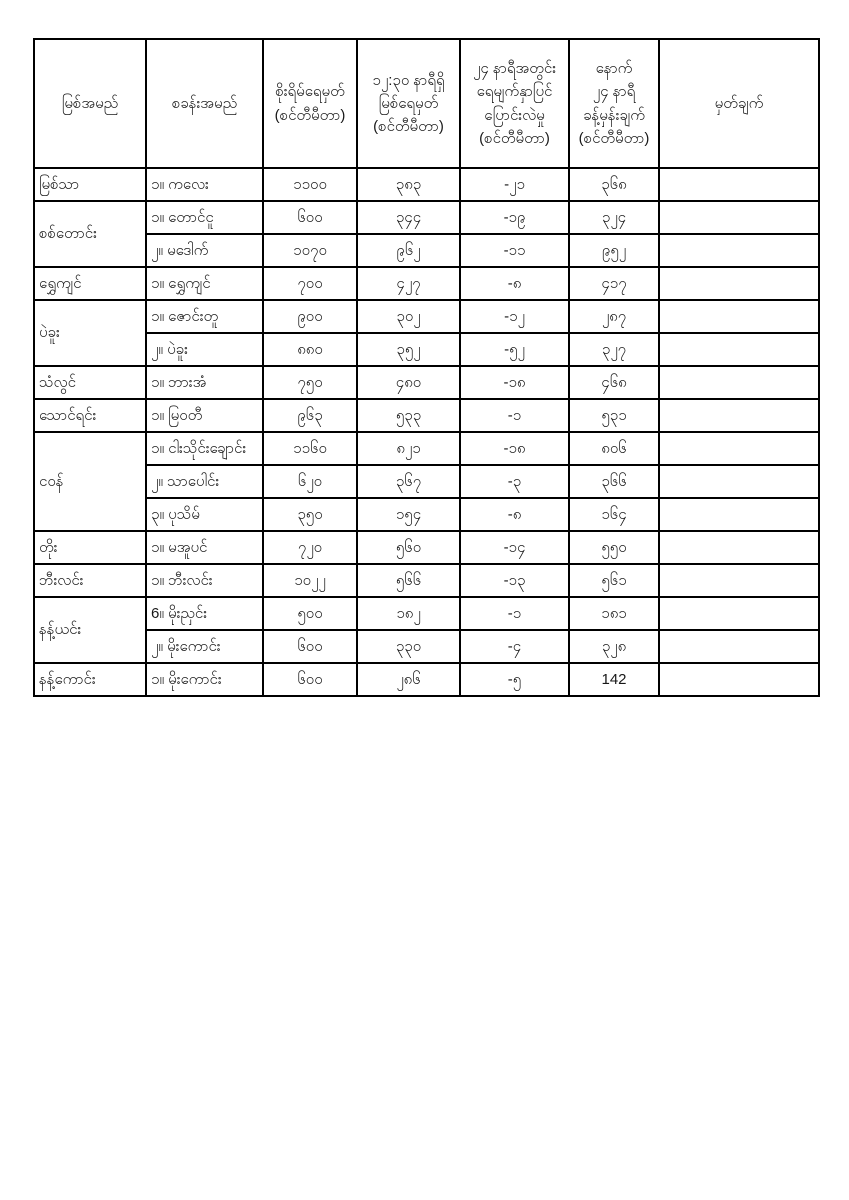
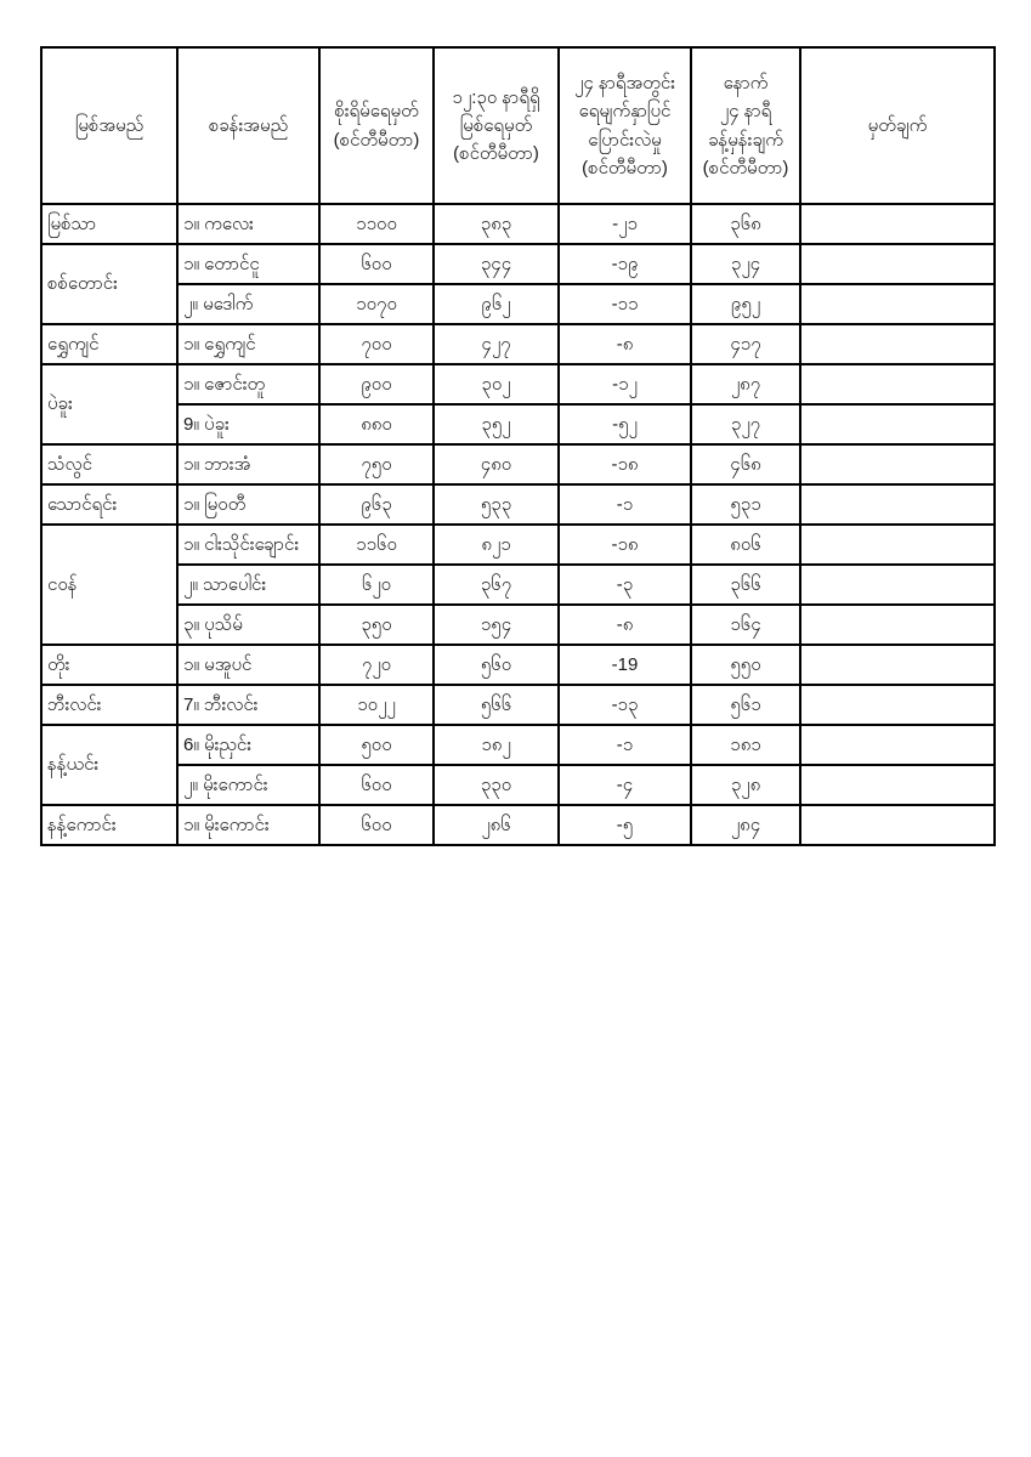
  မြစ်အမည်	စခန်းအမည်	စိုးရိမ်ရေမှတ် (စင်တီမီတာ)	၁၂:၃၀ နာရီရှိ မြစ်ရေမှတ် (စင်တီမီတာ)	၂၄ နာရီအတွင်း ရေမျက်နှာပြင် ပြောင်းလဲမှု (စင်တီမီတာ)	နောက် ၂၄ နာရီ ခန့်မှန်းချက် (စင်တီမီတာ)	မှတ်ချက်
  မြစ်သာ	၁။ ကလေး	၁၁၀၀	၃၈၃	-၂၁	၃၆၈
  စစ်တောင်း	၁။ တောင်ငူ	၆၀၀	၃၄၄	-၁၉	၃၂၄
  ၂။ မဒေါက်	၁၀၇၀	၉၆၂	-၁၁	၉၅၂
  ရွှေကျင်	၁။ ရွှေကျင်	၇၀၀	၄၂၇	-၈	၄၁၇
  ပဲခူး	၁။ ဇောင်းတူ	၉၀၀	၃၀၂	-၁၂	၂၈၇
- ၂။ ပဲခူး	၈၈၀	၃၅၂	-၅၂	၃၂၇
+ 9။ ပဲခူး	၈၈၀	၃၅၂	-၅၂	၃၂၇
  သံလွင်	၁။ ဘားအံ	၇၅၀	၄၈၀	-၁၈	၄၆၈
  သောင်ရင်း	၁။ မြဝတီ	၉၆၃	၅၃၃	-၁	၅၃၁
  ငဝန်	၁။ ငါးသိုင်းချောင်း	၁၁၆၀	၈၂၁	-၁၈	၈၀၆
  ၂။ သာပေါင်း	၆၂၀	၃၆၇	-၃	၃၆၆
  ၃။ ပုသိမ်	၃၅၀	၁၅၄	-၈	၁၆၄
- တိုး	၁။ မအူပင်	၇၂၀	၅၆၀	-၁၄	၅၅၀
+ တိုး	၁။ မအူပင်	၇၂၀	၅၆၀	-19	၅၅၀
- ဘီးလင်း	၁။ ဘီးလင်း	၁၀၂၂	၅၆၆	-၁၃	၅၆၁
+ ဘီးလင်း	7။ ဘီးလင်း	၁၀၂၂	၅၆၆	-၁၃	၅၆၁
  နန့်ယင်း	6။ မိုးညှင်း	၅၀၀	၁၈၂	-၁	၁၈၁
  ၂။ မိုးကောင်း	၆၀၀	၃၃၀	-၄	၃၂၈
- နန့်ကောင်း	၁။ မိုးကောင်း	၆၀၀	၂၈၆	-၅	142
+ နန့်ကောင်း	၁။ မိုးကောင်း	၆၀၀	၂၈၆	-၅	၂၈၄
